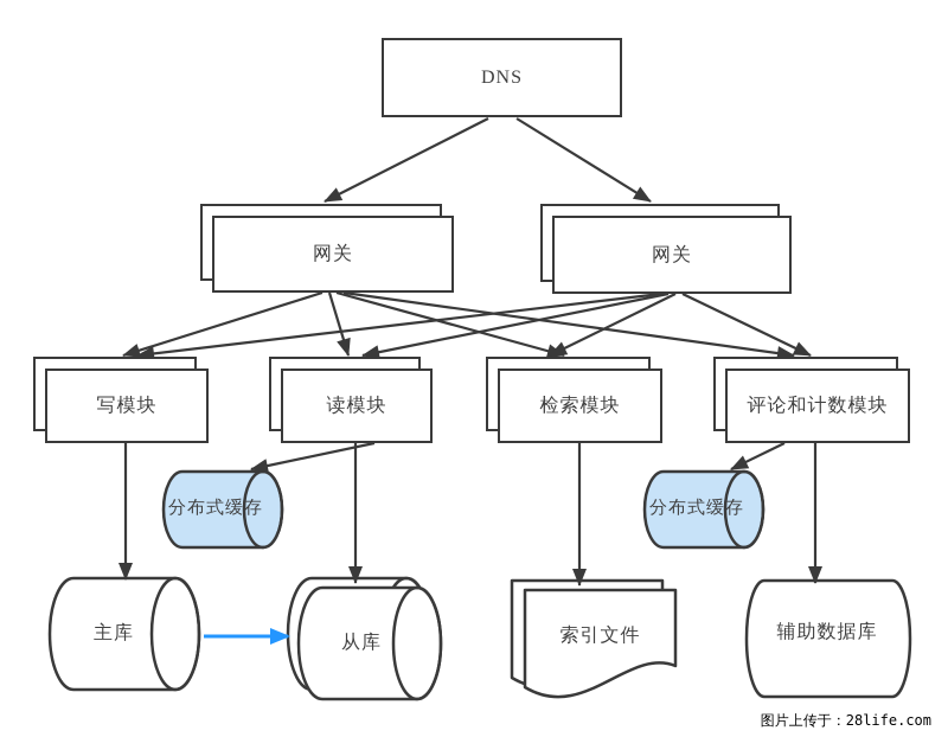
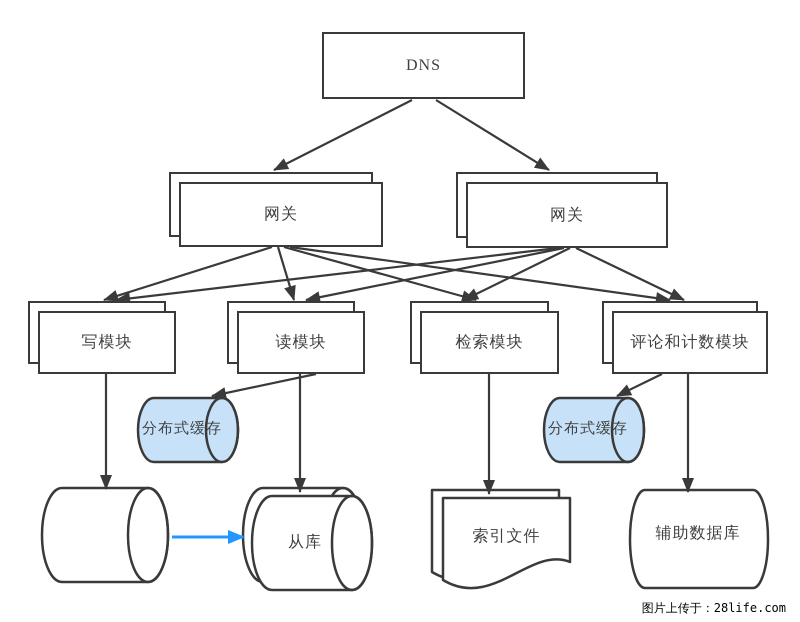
  DNS
  网关
  网关
  写模块
  读模块
  检索模块
  评论和计数模块
  分布式缓存
  分布式缓存
- 主库
  从库
  索引文件
  辅助数据库
  图片上传于：28life.com
